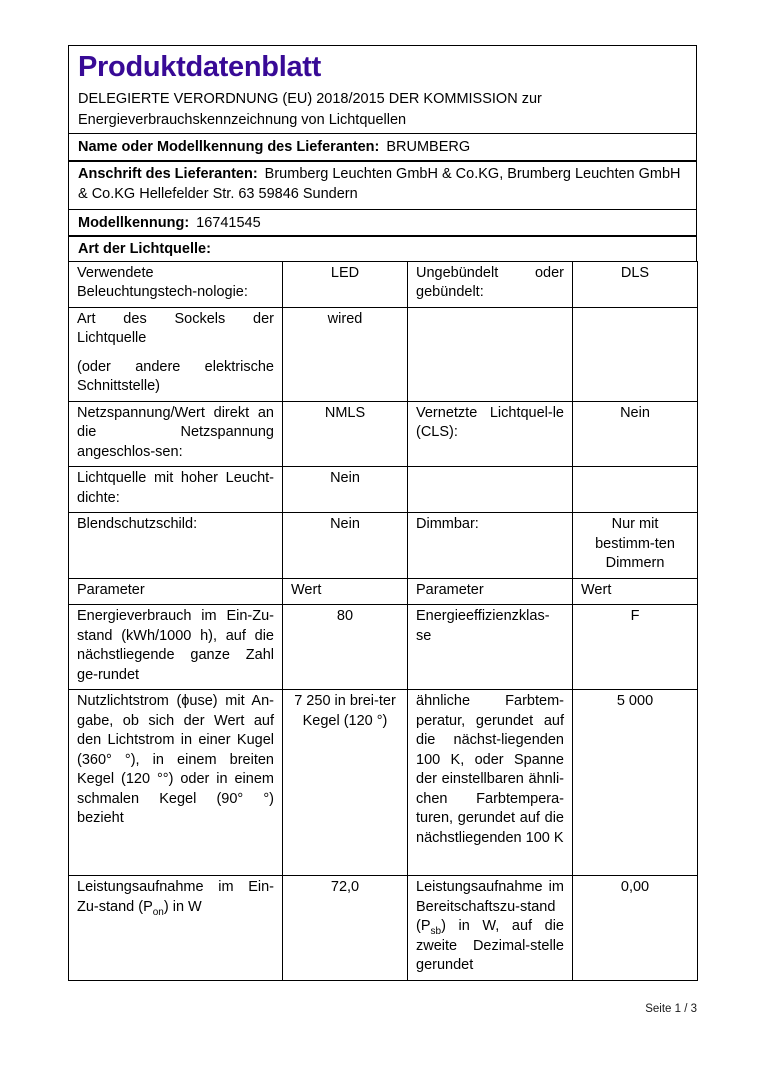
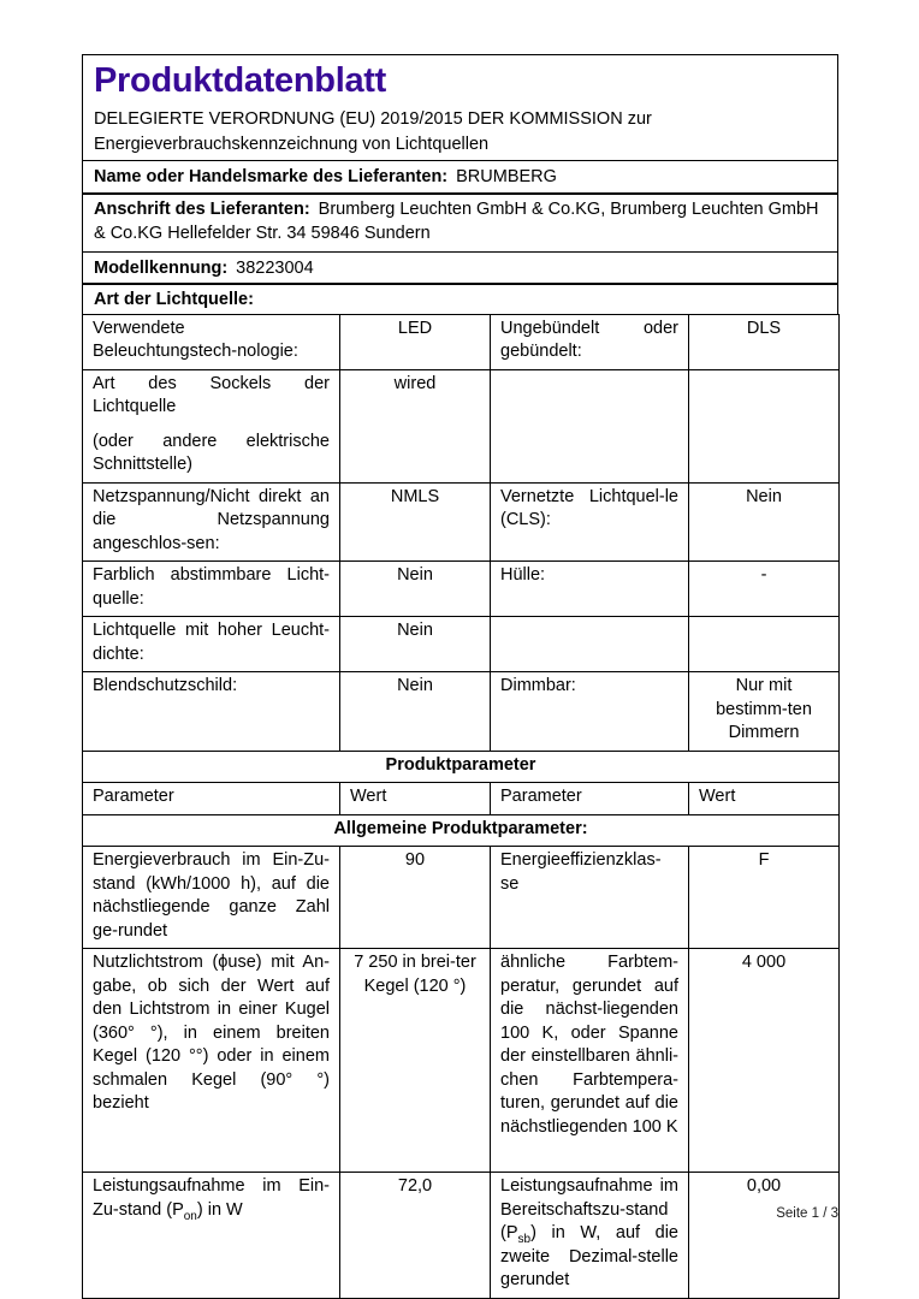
  Produktdatenblatt
- DELEGIERTE VERORDNUNG (EU) 2018/2015 DER KOMMISSION zur
+ DELEGIERTE VERORDNUNG (EU) 2019/2015 DER KOMMISSION zur
  Energieverbrauchskennzeichnung von Lichtquellen
- Name oder Modellkennung des Lieferanten: BRUMBERG
+ Name oder Handelsmarke des Lieferanten: BRUMBERG
- Anschrift des Lieferanten: Brumberg Leuchten GmbH & Co.KG, Brumberg Leuchten GmbH & Co.KG Hellefelder Str. 63 59846 Sundern
+ Anschrift des Lieferanten: Brumberg Leuchten GmbH & Co.KG, Brumberg Leuchten GmbH & Co.KG Hellefelder Str. 34 59846 Sundern
- Modellkennung: 16741545
+ Modellkennung: 38223004
  Art der Lichtquelle:
  Verwendete Beleuchtungstech-nologie:	LED	Ungebündelt oder gebündelt:	DLS
  Art des Sockels der Lichtquelle (oder andere elektrische Schnittstelle)	wired
- Netzspannung/Wert direkt an die Netzspannung angeschlos-sen:	NMLS	Vernetzte Lichtquel-le (CLS):	Nein
+ Netzspannung/Nicht direkt an die Netzspannung angeschlos-sen:	NMLS	Vernetzte Lichtquel-le (CLS):	Nein
+ Farblich abstimmbare Licht-quelle:	Nein	Hülle:	-
  Lichtquelle mit hoher Leucht-dichte:	Nein
  Blendschutzschild:	Nein	Dimmbar:	Nur mit bestimm-ten Dimmern
+ Produktparameter
  Parameter	Wert	Parameter	Wert
+ Allgemeine Produktparameter:
- Energieverbrauch im Ein-Zu-stand (kWh/1000 h), auf die nächstliegende ganze Zahl ge-rundet	80	Energieeffizienzklas-se	F
+ Energieverbrauch im Ein-Zu-stand (kWh/1000 h), auf die nächstliegende ganze Zahl ge-rundet	90	Energieeffizienzklas-se	F
- Nutzlichtstrom (ϕuse) mit An-gabe, ob sich der Wert auf den Lichtstrom in einer Kugel (360° °), in einem breiten Kegel (120 °°) oder in einem schmalen Kegel (90° °) bezieht	7 250 in brei-ter Kegel (120 °)	ähnliche Farbtem-peratur, gerundet auf die nächst-liegenden 100 K, oder Spanne der einstellbaren ähnli-chen Farbtempera-turen, gerundet auf die nächstliegenden 100 K	5 000
+ Nutzlichtstrom (ϕuse) mit An-gabe, ob sich der Wert auf den Lichtstrom in einer Kugel (360° °), in einem breiten Kegel (120 °°) oder in einem schmalen Kegel (90° °) bezieht	7 250 in brei-ter Kegel (120 °)	ähnliche Farbtem-peratur, gerundet auf die nächst-liegenden 100 K, oder Spanne der einstellbaren ähnli-chen Farbtempera-turen, gerundet auf die nächstliegenden 100 K	4 000
  Leistungsaufnahme im Ein-Zu-stand (Pon) in W	72,0	Leistungsaufnahme im Bereitschaftszu-stand (Psb) in W, auf die zweite Dezimal-stelle gerundet	0,00
  Seite 1 / 3
